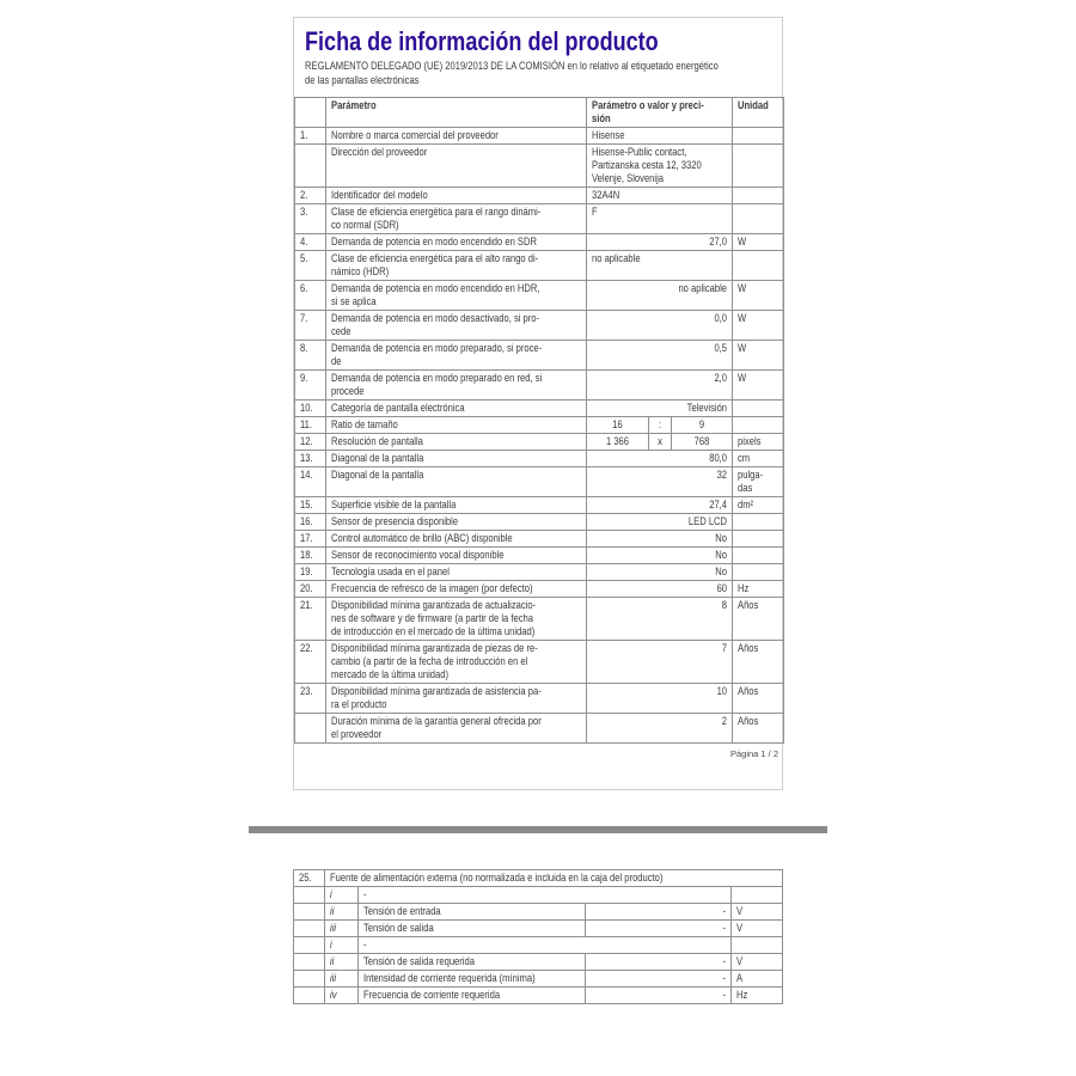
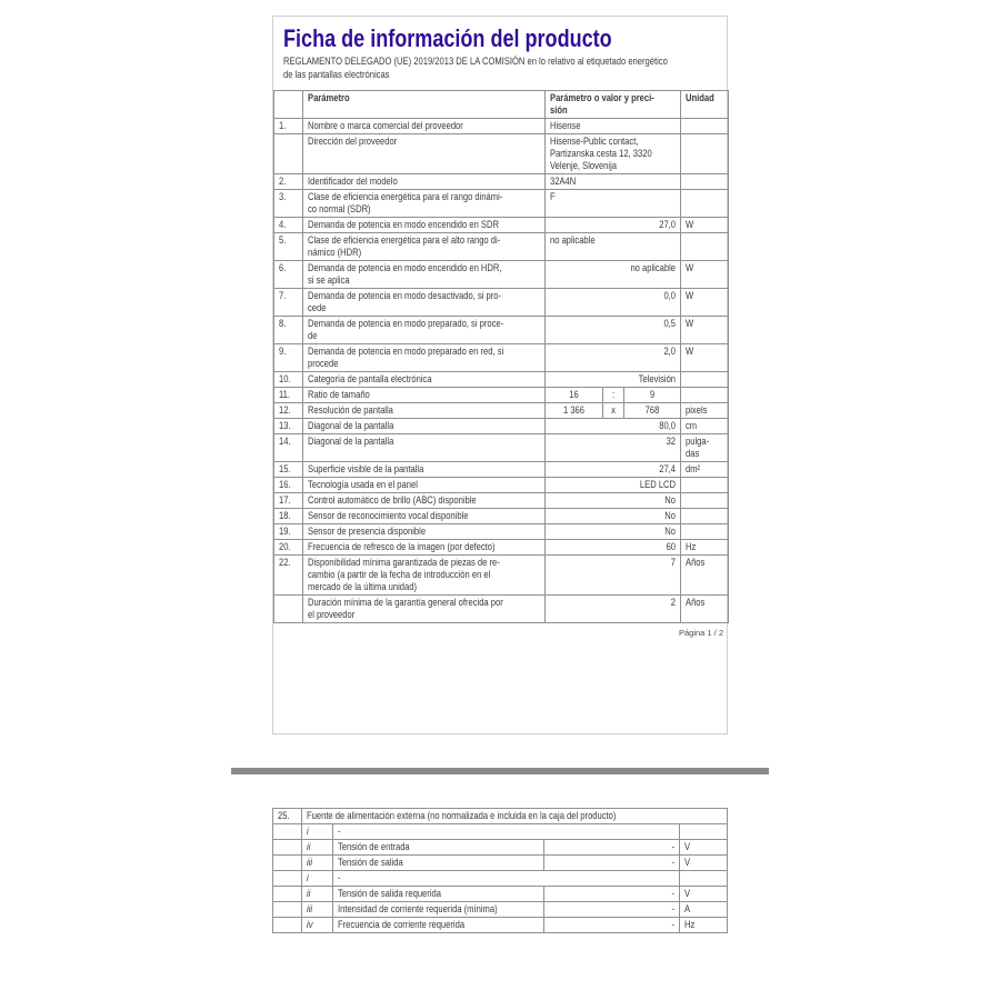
  Ficha de información del producto
  REGLAMENTO DELEGADO (UE) 2019/2013 DE LA COMISIÓN en lo relativo al etiquetado energético
  de las pantallas electrónicas
  	Parámetro	Parámetro o valor y preci- sión	Unidad
  1.	Nombre o marca comercial del proveedor	Hisense
  	Dirección del proveedor	Hisense-Public contact, Partizanska cesta 12, 3320 Velenje, Slovenija
  2.	Identificador del modelo	32A4N
  3.	Clase de eficiencia energética para el rango dinámi- co normal (SDR)	F
  4.	Demanda de potencia en modo encendido en SDR	27,0	W
  5.	Clase de eficiencia energética para el alto rango di- námico (HDR)	no aplicable
  6.	Demanda de potencia en modo encendido en HDR, si se aplica	no aplicable	W
  7.	Demanda de potencia en modo desactivado, si pro- cede	0,0	W
  8.	Demanda de potencia en modo preparado, si proce- de	0,5	W
  9.	Demanda de potencia en modo preparado en red, si procede	2,0	W
  10.	Categoría de pantalla electrónica	Televisión
  11.	Ratio de tamaño	16	:	9
  12.	Resolución de pantalla	1 366	x	768	pixels
  13.	Diagonal de la pantalla	80,0	cm
  14.	Diagonal de la pantalla	32	pulga- das
  15.	Superficie visible de la pantalla	27,4	dm²
- 16.	Sensor de presencia disponible	LED LCD
+ 16.	Tecnología usada en el panel	LED LCD
  17.	Control automático de brillo (ABC) disponible	No
  18.	Sensor de reconocimiento vocal disponible	No
- 19.	Tecnología usada en el panel	No
+ 19.	Sensor de presencia disponible	No
  20.	Frecuencia de refresco de la imagen (por defecto)	60	Hz
- 21.	Disponibilidad mínima garantizada de actualizacio- nes de software y de firmware (a partir de la fecha de introducción en el mercado de la última unidad)	8	Años
  22.	Disponibilidad mínima garantizada de piezas de re- cambio (a partir de la fecha de introducción en el mercado de la última unidad)	7	Años
- 23.	Disponibilidad mínima garantizada de asistencia pa- ra el producto	10	Años
  	Duración mínima de la garantía general ofrecida por el proveedor	2	Años
  Página 1 / 2
  25.	Fuente de alimentación externa (no normalizada e incluida en la caja del producto)
  	i	-
  	ii	Tensión de entrada	-	V
  	iii	Tensión de salida	-	V
  	i	-
  	ii	Tensión de salida requerida	-	V
  	iii	Intensidad de corriente requerida (mínima)	-	A
  	iv	Frecuencia de corriente requerida	-	Hz
